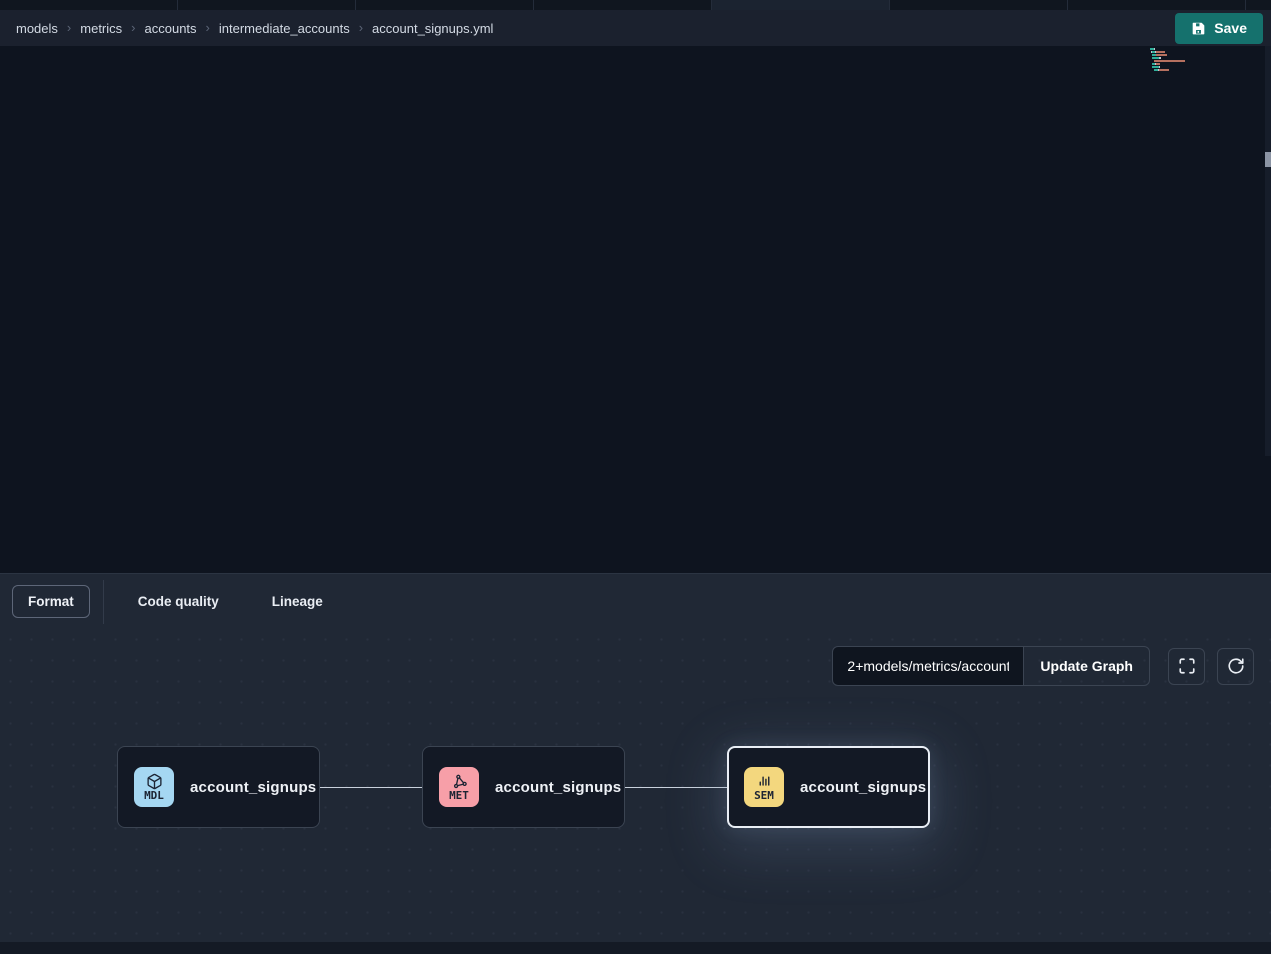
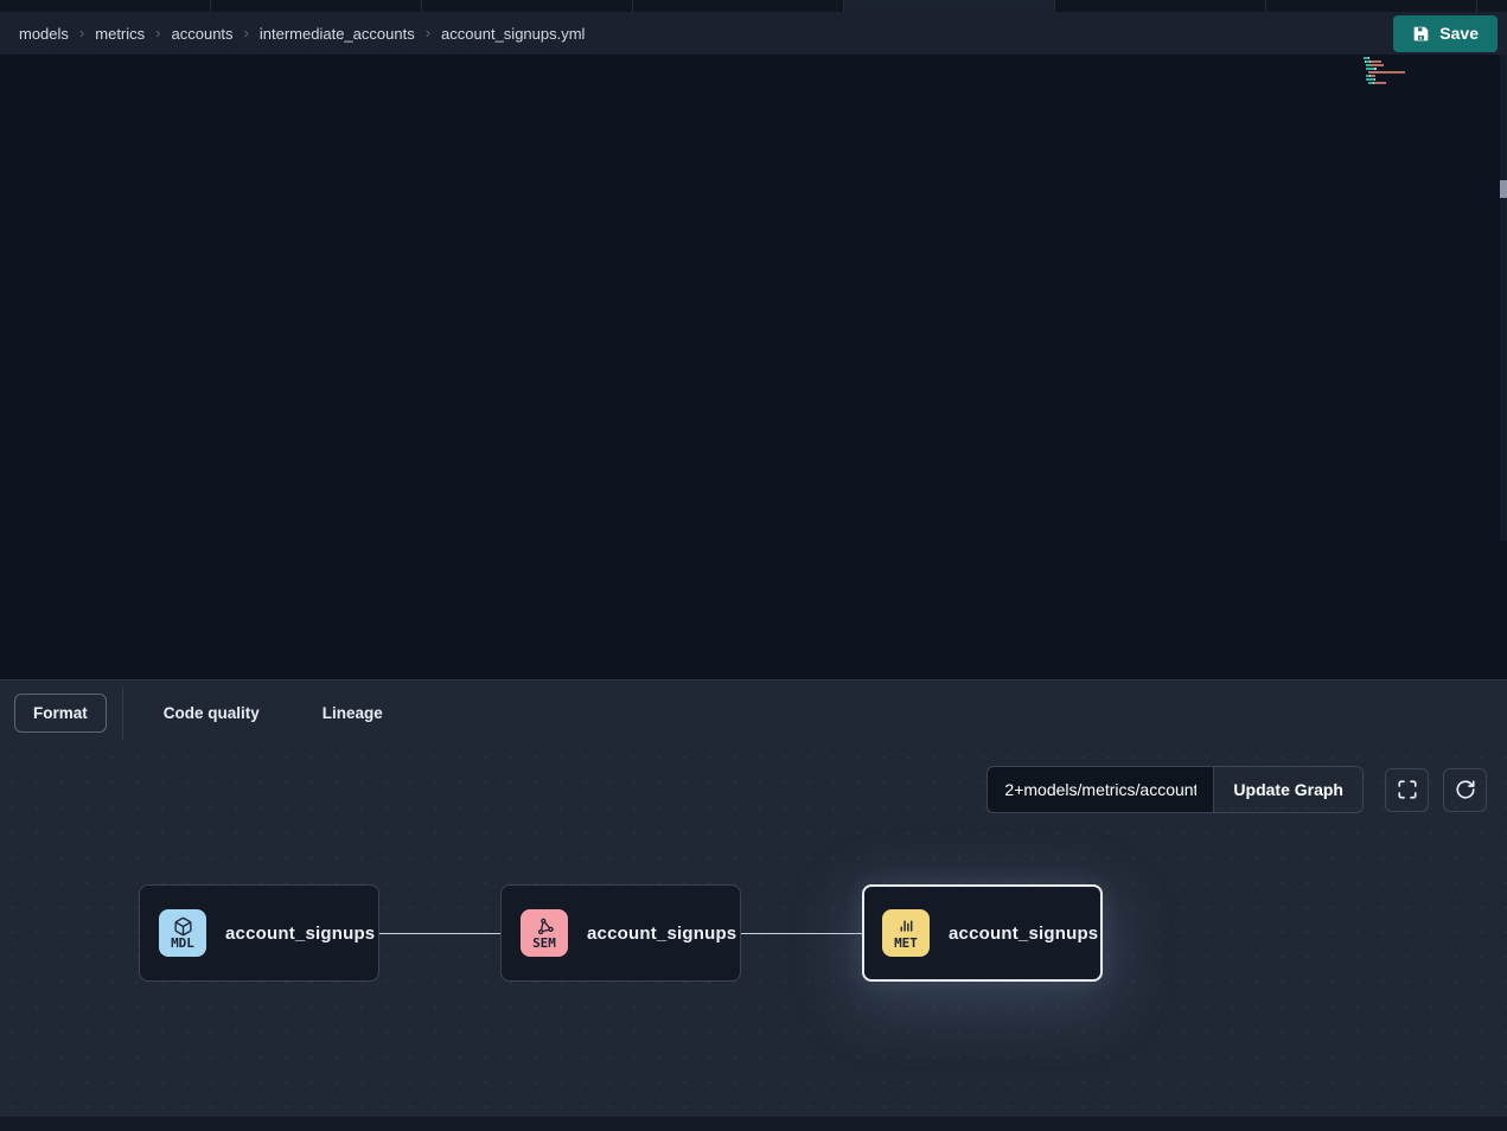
  models
  ›
  metrics
  ›
  accounts
  ›
  intermediate_accounts
  ›
  account_signups.yml
  Save
  Format
  Code quality
  Lineage
  2+models/metrics/account
  Update Graph
  MDL
  account_signups
- MET
+ SEM
  account_signups
- SEM
+ MET
  account_signups
